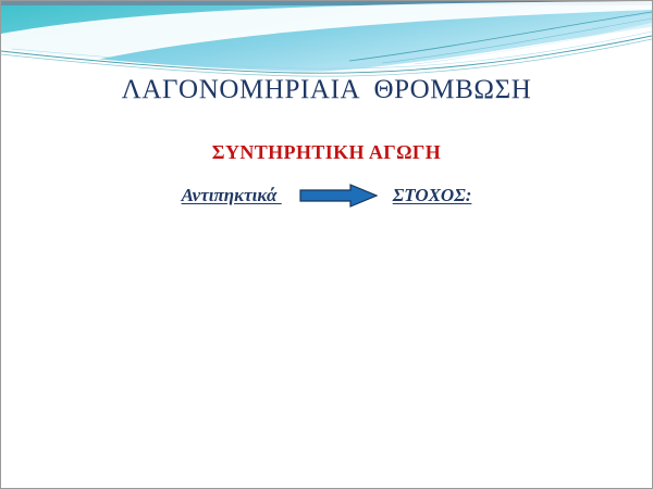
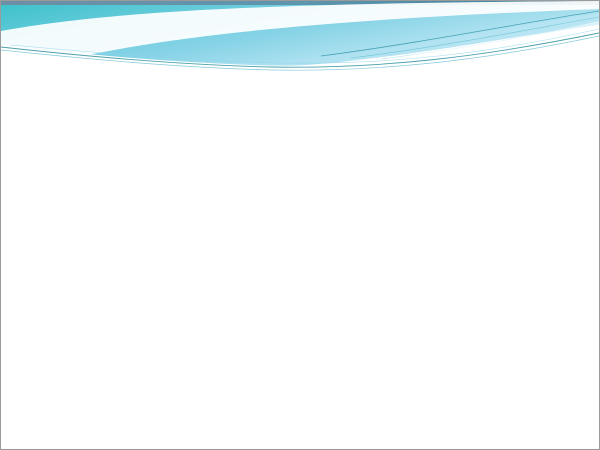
- ΛΑΓΟΝΟΜΗΡΙΑΙΑ ΘΡΟΜΒΩΣΗ
- ΣΥΝΤΗΡΗΤΙΚΗ ΑΓΩΓΗ
- Αντιπηκτικά
- ΣΤΟΧΟΣ:
